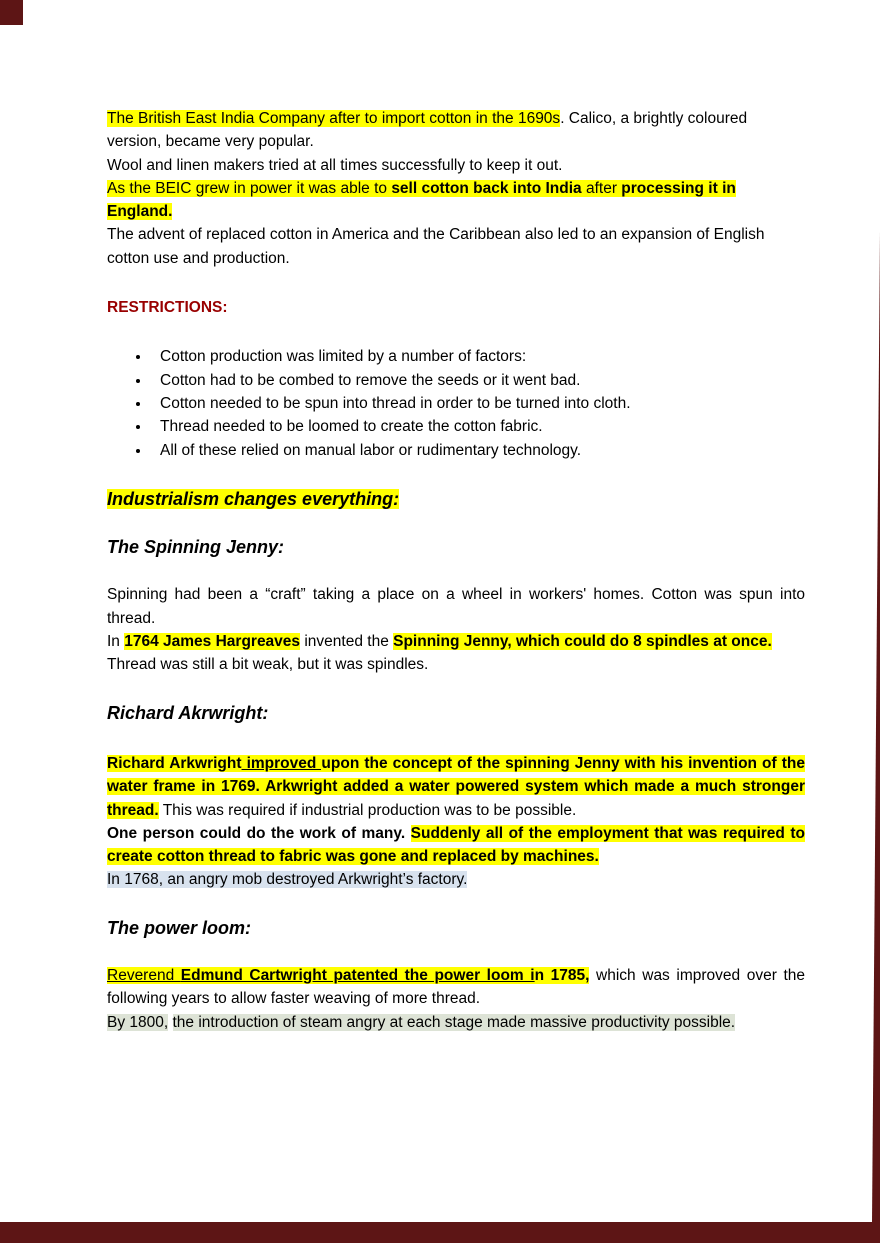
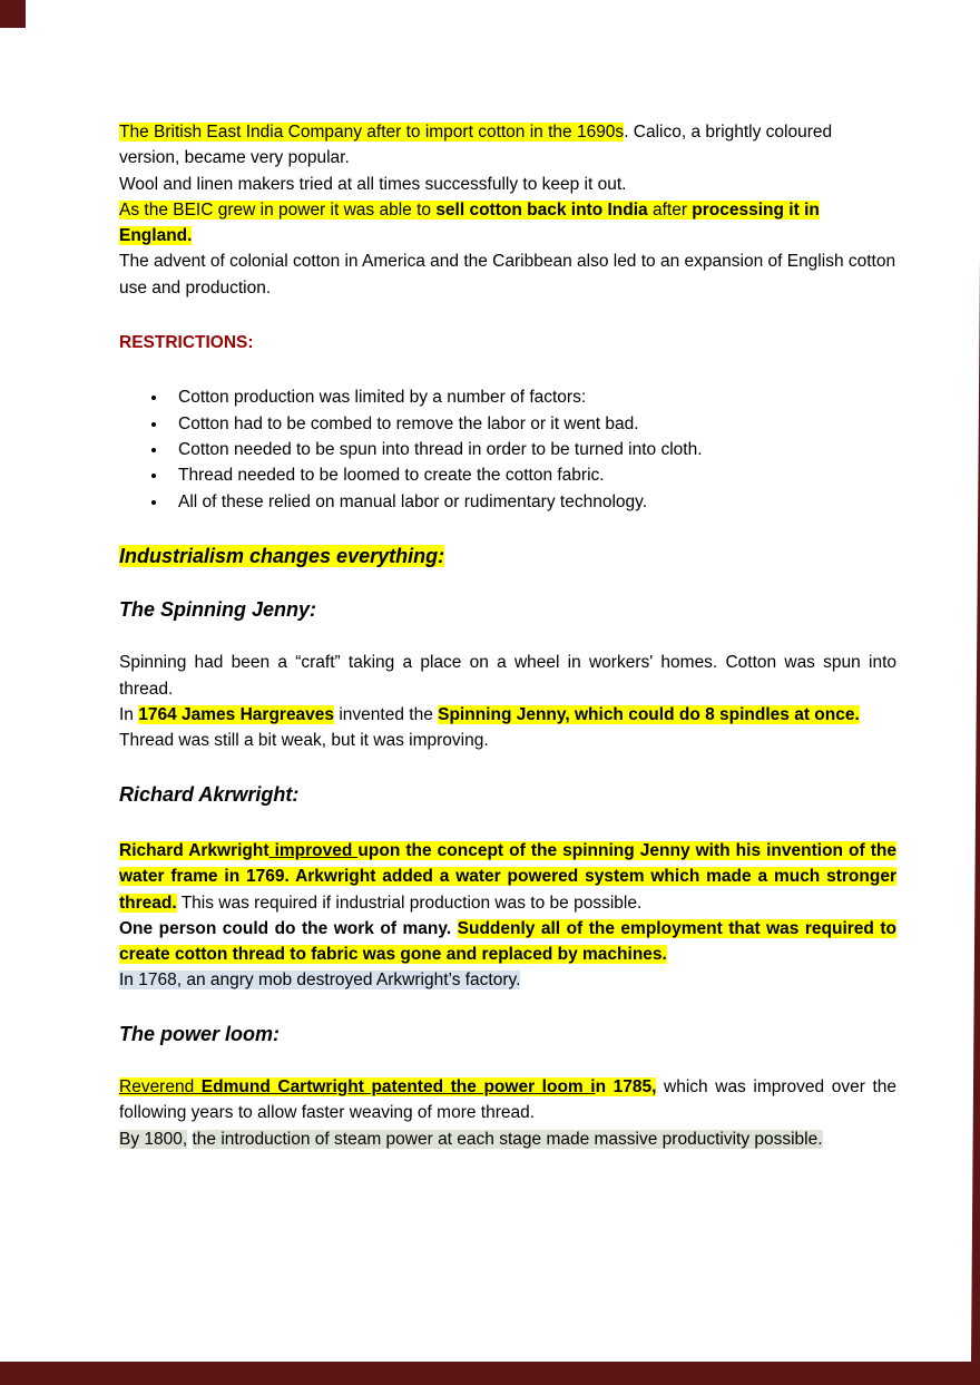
  The British East India Company after to import cotton in the 1690s. Calico, a brightly coloured version, became very popular.
  Wool and linen makers tried at all times successfully to keep it out.
  As the BEIC grew in power it was able to sell cotton back into India after processing it in England.
- The advent of replaced cotton in America and the Caribbean also led to an expansion of English cotton use and production.
+ The advent of colonial cotton in America and the Caribbean also led to an expansion of English cotton use and production.
  RESTRICTIONS:
  Cotton production was limited by a number of factors:
- Cotton had to be combed to remove the seeds or it went bad.
+ Cotton had to be combed to remove the labor or it went bad.
  Cotton needed to be spun into thread in order to be turned into cloth.
  Thread needed to be loomed to create the cotton fabric.
  All of these relied on manual labor or rudimentary technology.
  Industrialism changes everything:
  The Spinning Jenny:
  Spinning had been a “craft” taking a place on a wheel in workers' homes. Cotton was spun into thread.
  In 1764 James Hargreaves invented the Spinning Jenny, which could do 8 spindles at once.
- Thread was still a bit weak, but it was spindles.
+ Thread was still a bit weak, but it was improving.
  Richard Akrwright:
  Richard Arkwright improved upon the concept of the spinning Jenny with his invention of the water frame in 1769. Arkwright added a water powered system which made a much stronger thread. This was required if industrial production was to be possible.
  One person could do the work of many. Suddenly all of the employment that was required to create cotton thread to fabric was gone and replaced by machines.
  In 1768, an angry mob destroyed Arkwright’s factory.
  The power loom:
  Reverend Edmund Cartwright patented the power loom in 1785, which was improved over the following years to allow faster weaving of more thread.
- By 1800, the introduction of steam angry at each stage made massive productivity possible.
+ By 1800, the introduction of steam power at each stage made massive productivity possible.
